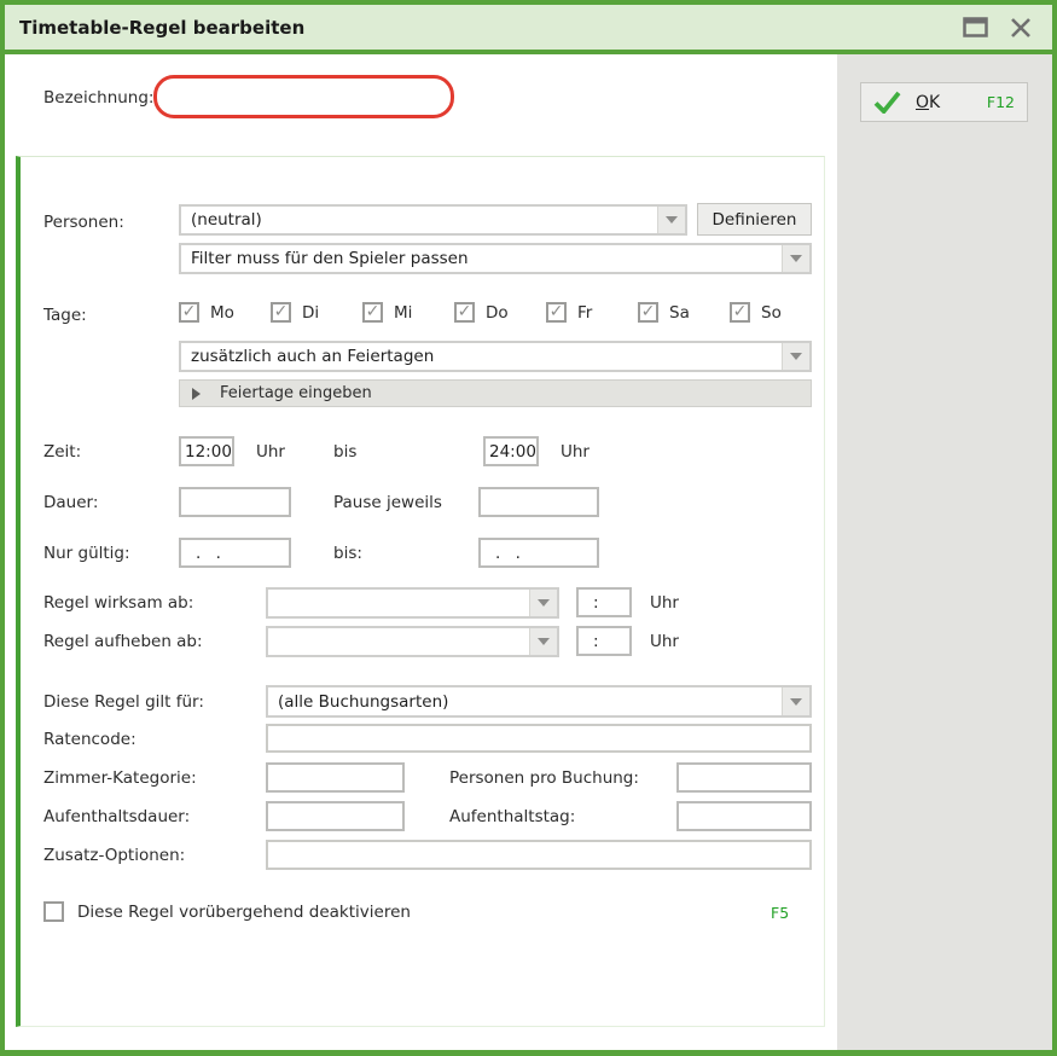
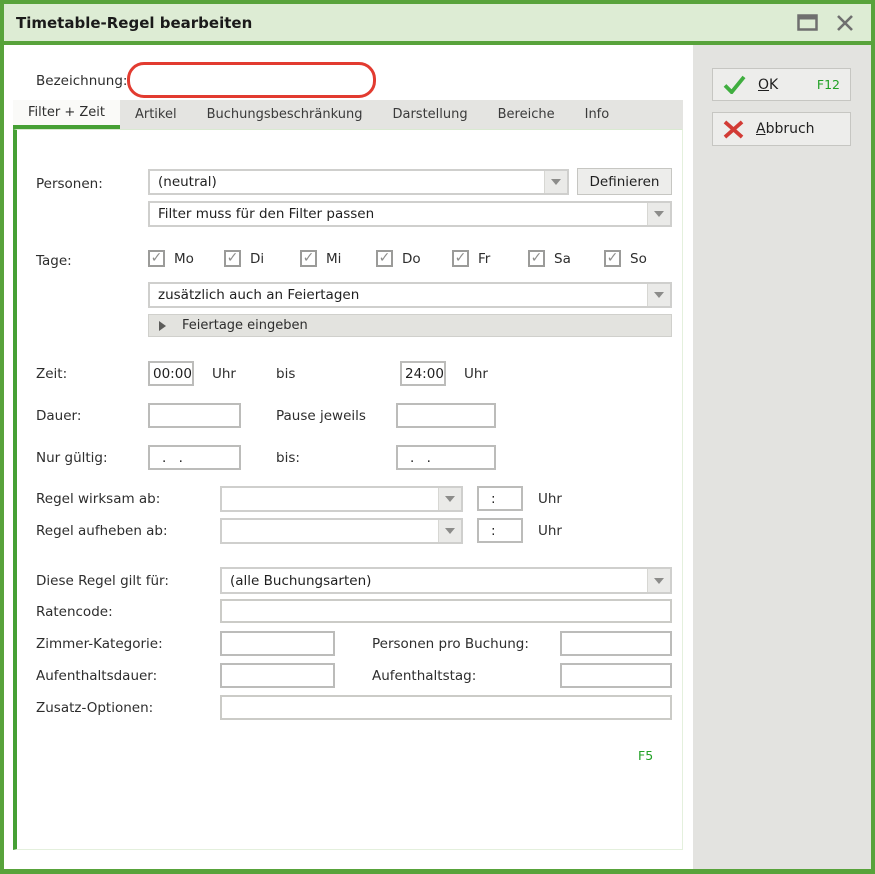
  Timetable-Regel bearbeiten
  OK
  F12
+ Abbruch
  Bezeichnung:
+ Filter + Zeit
+ Artikel
+ Buchungsbeschränkung
+ Darstellung
+ Bereiche
+ Info
  Personen:
  (neutral)
  Definieren
- Filter muss für den Spieler passen
+ Filter muss für den Filter passen
  Tage:
  Mo
  Di
  Mi
  Do
  Fr
  Sa
  So
  zusätzlich auch an Feiertagen
  Feiertage eingeben
  Zeit:
- 12:00
+ 00:00
  Uhr
  bis
  24:00
  Uhr
  Dauer:
  Pause jeweils
  Nur gültig:
  . .
  bis:
  . .
  Regel wirksam ab:
  :
  Uhr
  Regel aufheben ab:
  :
  Uhr
  Diese Regel gilt für:
  (alle Buchungsarten)
  Ratencode:
  Zimmer-Kategorie:
  Personen pro Buchung:
  Aufenthaltsdauer:
  Aufenthaltstag:
  Zusatz-Optionen:
- Diese Regel vorübergehend deaktivieren
  F5
